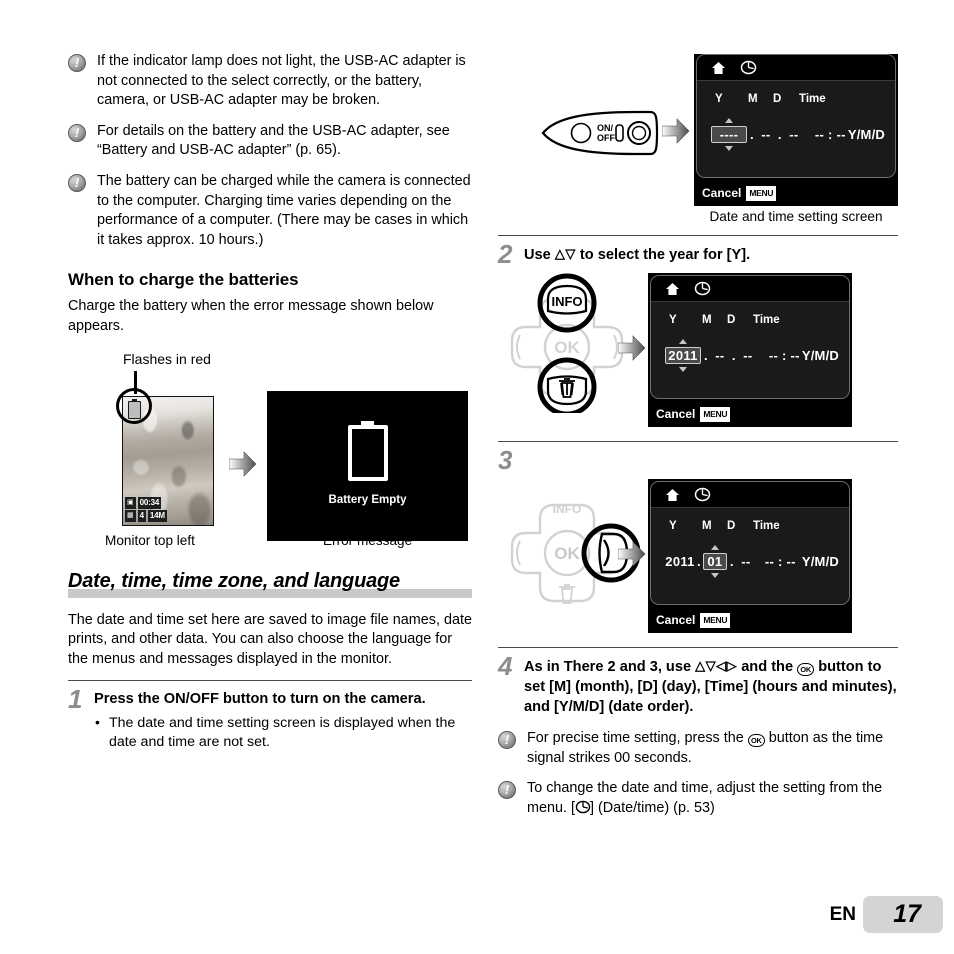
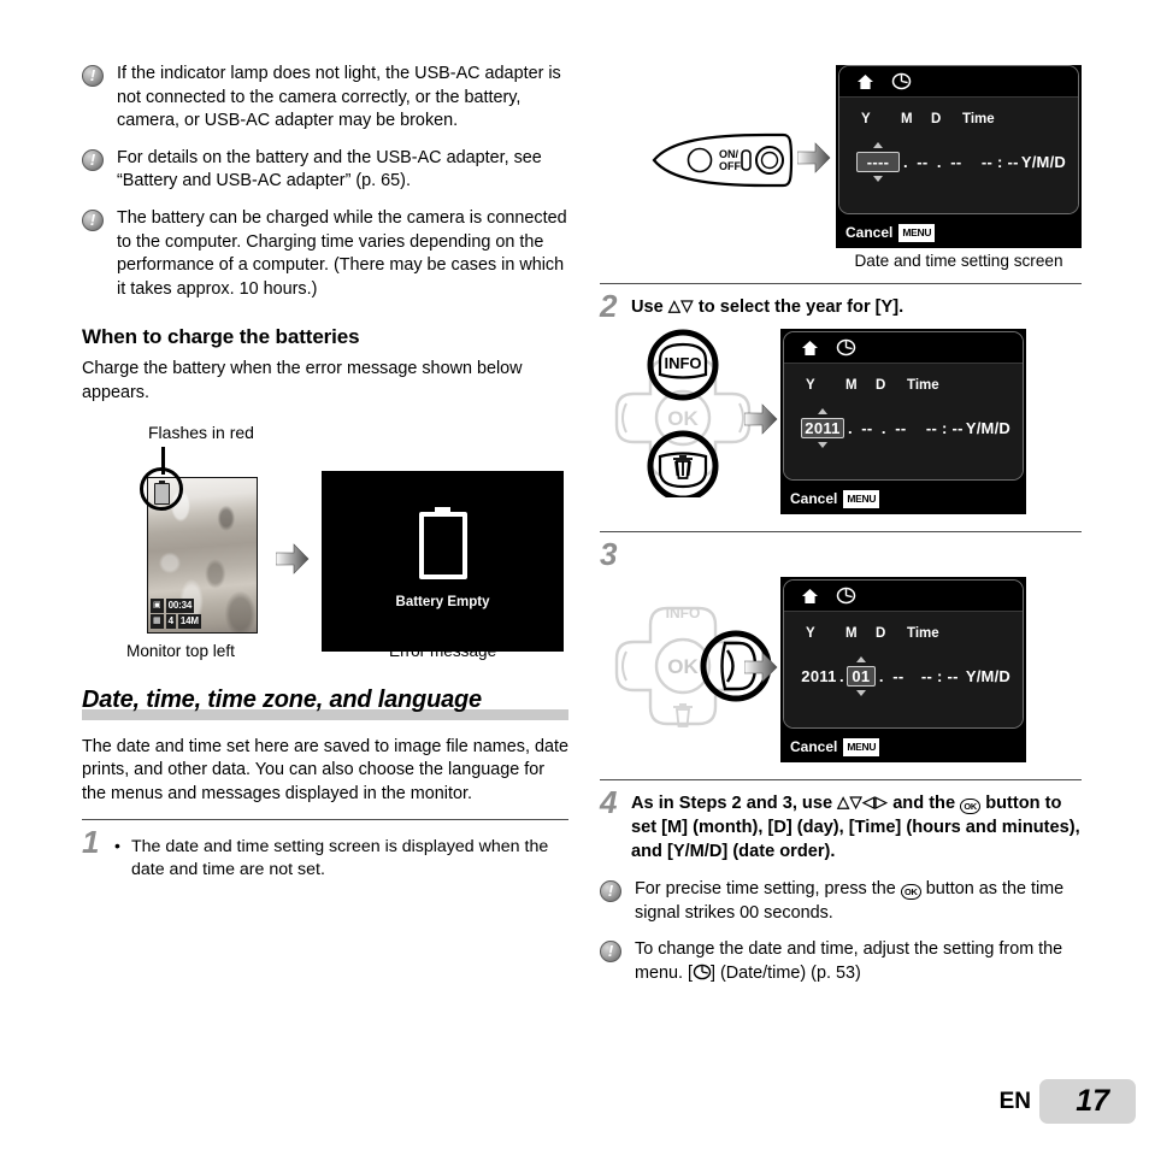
  !
- If the indicator lamp does not light, the USB-AC adapter is not connected to the select correctly, or the battery, camera, or USB-AC adapter may be broken.
+ If the indicator lamp does not light, the USB-AC adapter is not connected to the camera correctly, or the battery, camera, or USB-AC adapter may be broken.
  !
  For details on the battery and the USB-AC adapter, see “Battery and USB-AC adapter” (p. 65).
  !
  The battery can be charged while the camera is connected to the computer. Charging time varies depending on the performance of a computer. (There may be cases in which it takes approx. 10 hours.)
  When to charge the batteries
  Charge the battery when the error message shown below appears.
  Flashes in red
  00:34
  4
  14M
  Battery Empty
  Monitor top left
  Error message
  Date, time, time zone, and language
  The date and time set here are saved to image file names, date prints, and other data. You can also choose the language for the menus and messages displayed in the monitor.
  1
- Press the ON/OFF button to turn on the camera.
  The date and time setting screen is displayed when the date and time are not set.
  ON/
  OFF
  Y
  M
  D
  Time
  ----
  .
  --
  .
  --
  -- : --
  Y/M/D
  Cancel
  MENU
  Date and time setting screen
  2
  Use △▽ to select the year for [Y].
  OK
  INFO
  Y
  M
  D
  Time
  2011
  .
  --
  .
  --
  -- : --
  Y/M/D
  Cancel
  MENU
  3
  OK
  INFO
  Y
  M
  D
  Time
  2011
  .
  01
  .
  --
  -- : --
  Y/M/D
  Cancel
  MENU
  4
- As in There 2 and 3, use △▽◁▷ and the OK button to set [M] (month), [D] (day), [Time] (hours and minutes), and [Y/M/D] (date order).
+ As in Steps 2 and 3, use △▽◁▷ and the OK button to set [M] (month), [D] (day), [Time] (hours and minutes), and [Y/M/D] (date order).
  !
  For precise time setting, press the OK button as the time signal strikes 00 seconds.
  !
  To change the date and time, adjust the setting from the menu. [ ] (Date/time) (p. 53)
  EN
  17
